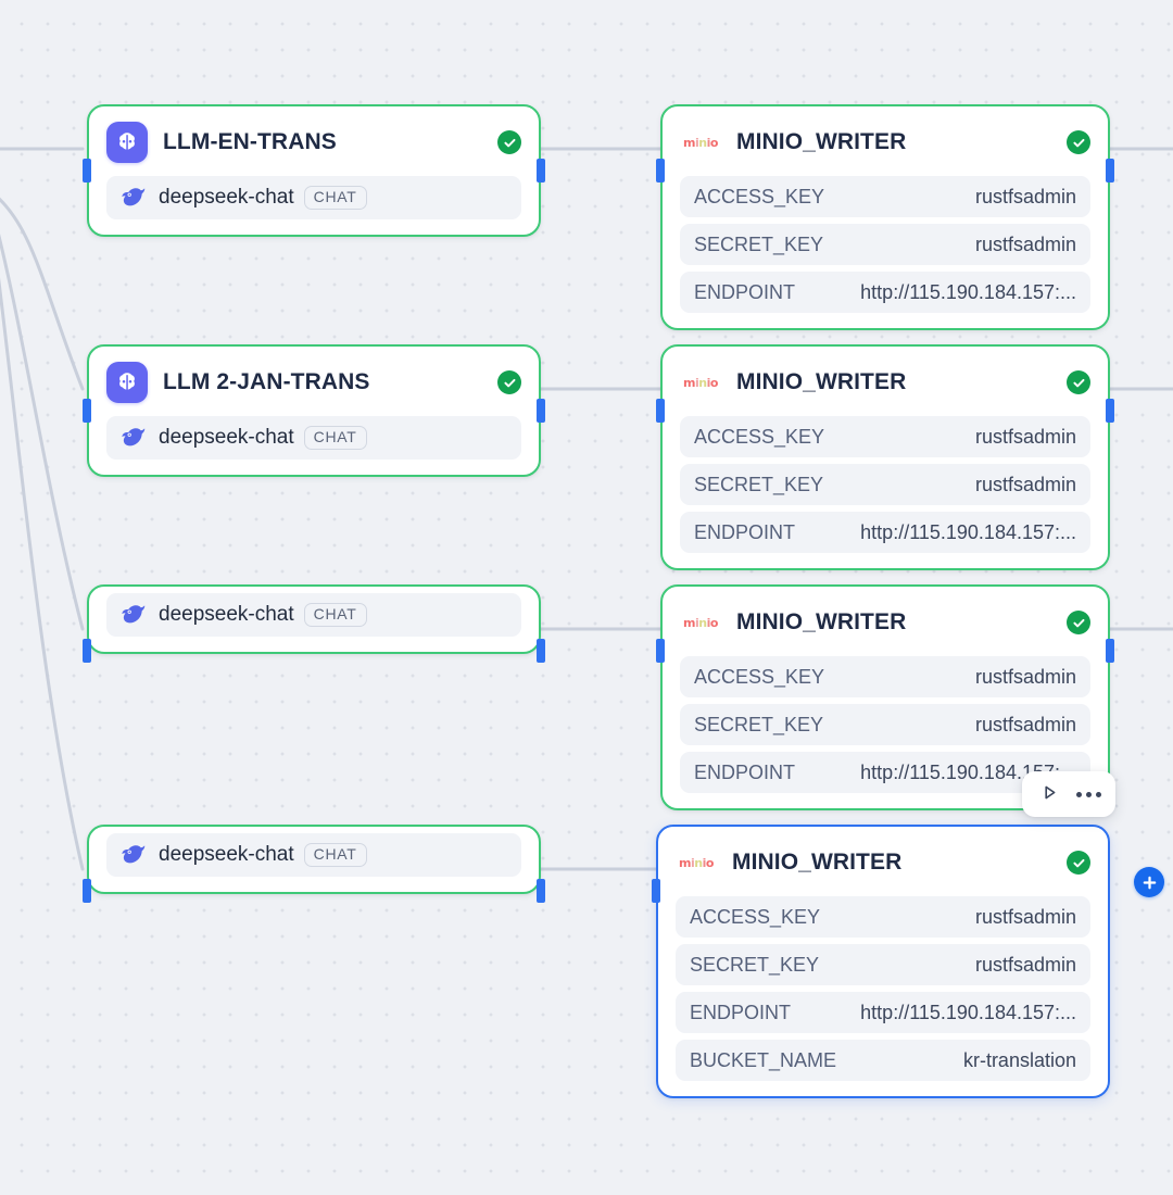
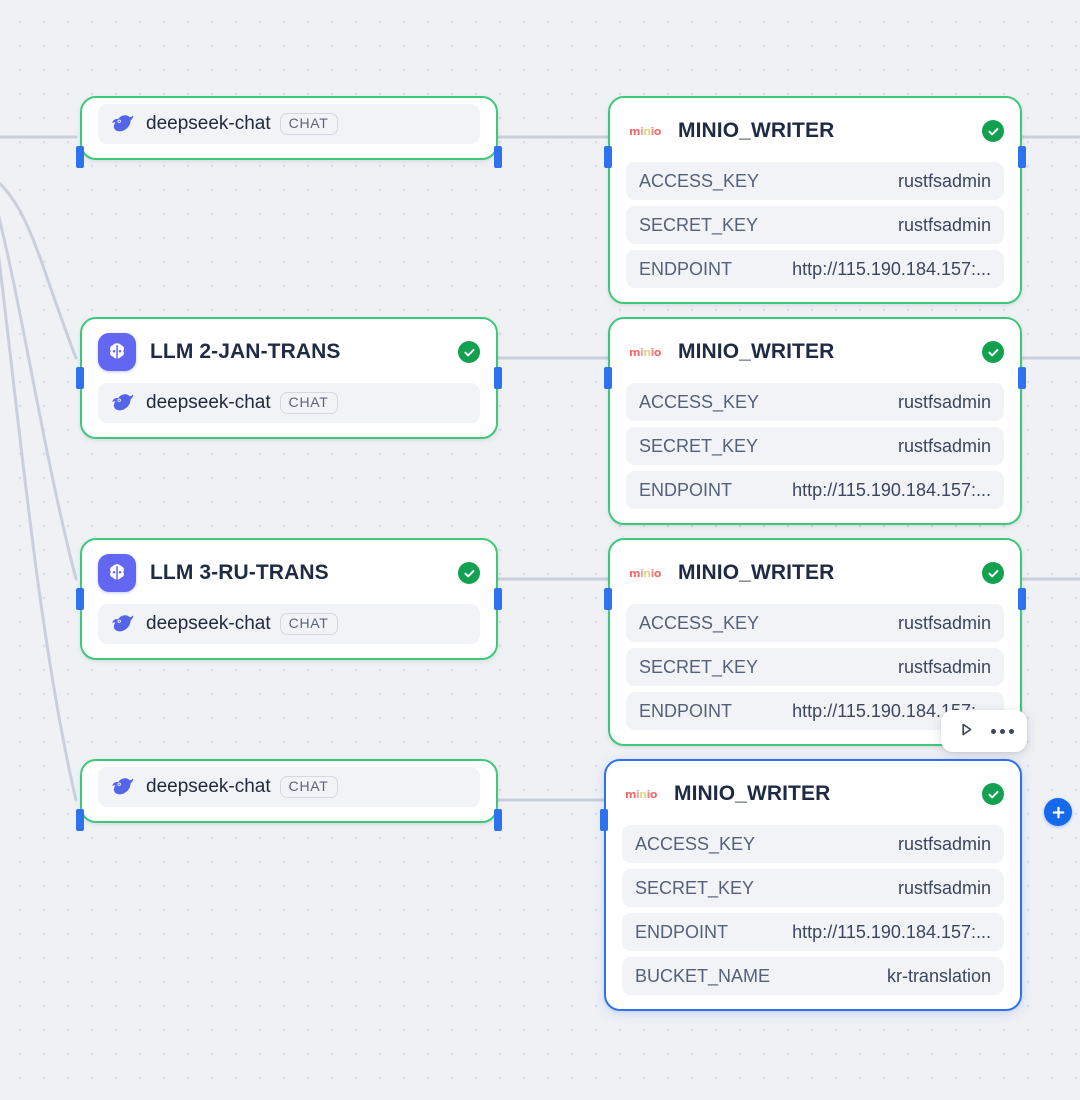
- LLM-EN-TRANS
  deepseek-chat
  CHAT
  LLM 2-JAN-TRANS
  deepseek-chat
  CHAT
+ LLM 3-RU-TRANS
  deepseek-chat
  CHAT
  deepseek-chat
  CHAT
  minio
  MINIO_WRITER
  ACCESS_KEY
  rustfsadmin
  SECRET_KEY
  rustfsadmin
  ENDPOINT
  http://115.190.184.157:...
  minio
  MINIO_WRITER
  ACCESS_KEY
  rustfsadmin
  SECRET_KEY
  rustfsadmin
  ENDPOINT
  http://115.190.184.157:...
  minio
  MINIO_WRITER
  ACCESS_KEY
  rustfsadmin
  SECRET_KEY
  rustfsadmin
  ENDPOINT
  http://115.190.184.1
  minio
  MINIO_WRITER
  ACCESS_KEY
  rustfsadmin
  SECRET_KEY
  rustfsadmin
  ENDPOINT
  http://115.190.184.157:...
  BUCKET_NAME
  kr-translation
